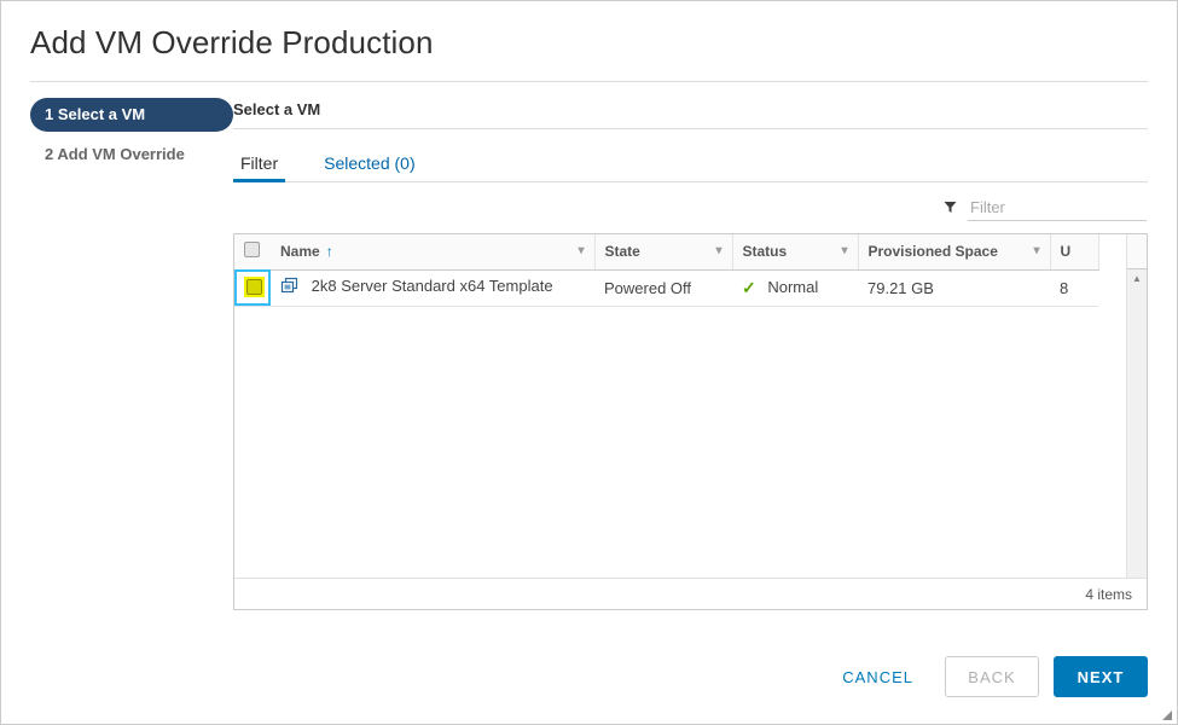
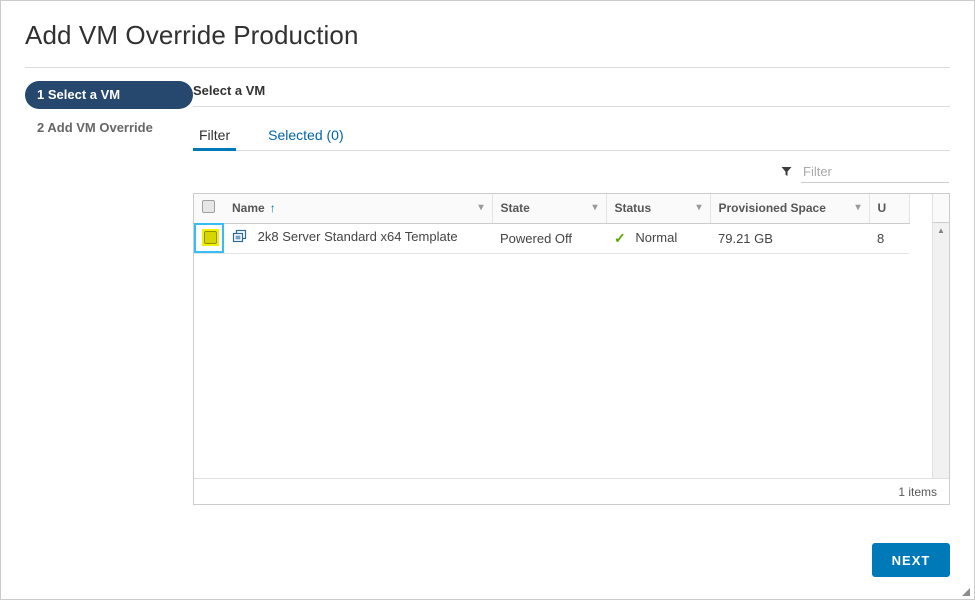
  Add VM Override Production
  1 Select a VM
  2 Add VM Override
  Select a VM
  Filter
  Selected (0)
  Filter
  	Name ↑ ▾	State ▾	Status ▾	Provisioned Space ▾	U
  	2k8 Server Standard x64 Template	Powered Off	✓ Normal	79.21 GB	8
  ▲
- 4 items
+ 1 items
- CANCEL
- BACK
  NEXT
